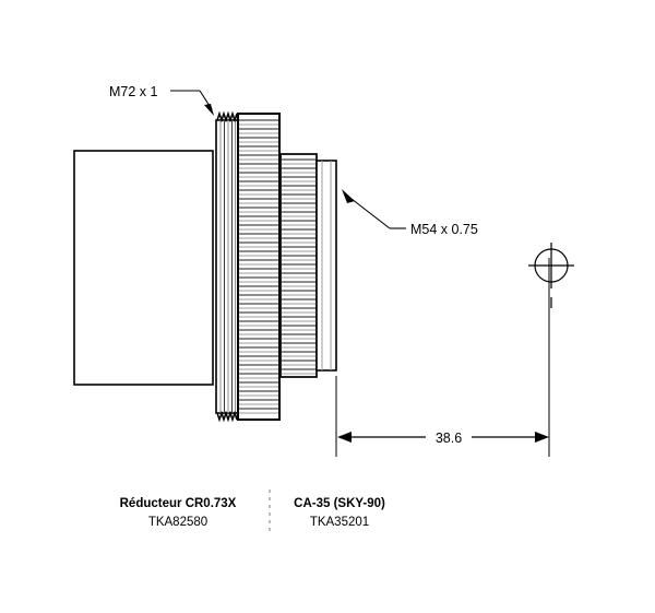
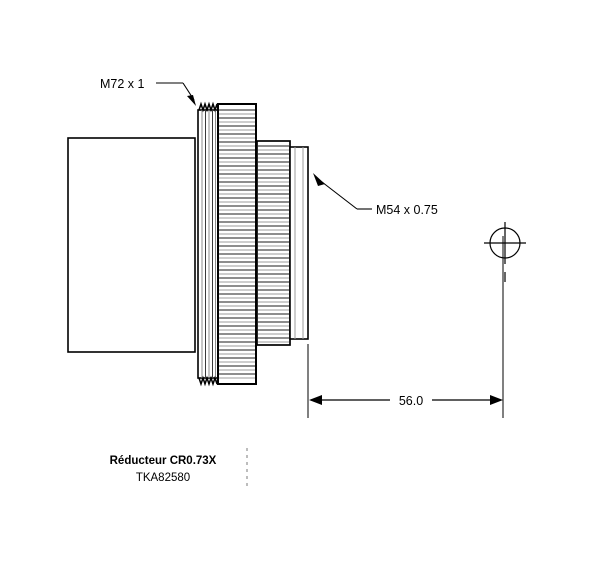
  M72 x 1
  M54 x 0.75
- 38.6
+ 56.0
  Réducteur CR0.73X
  TKA82580
- CA-35 (SKY-90)
- TKA35201
